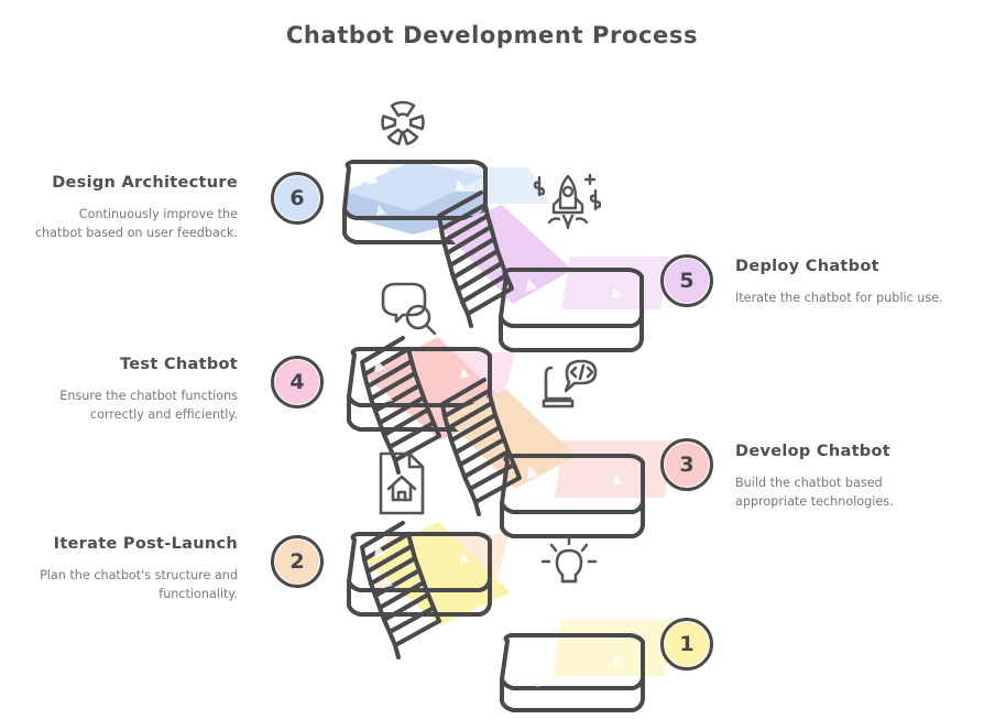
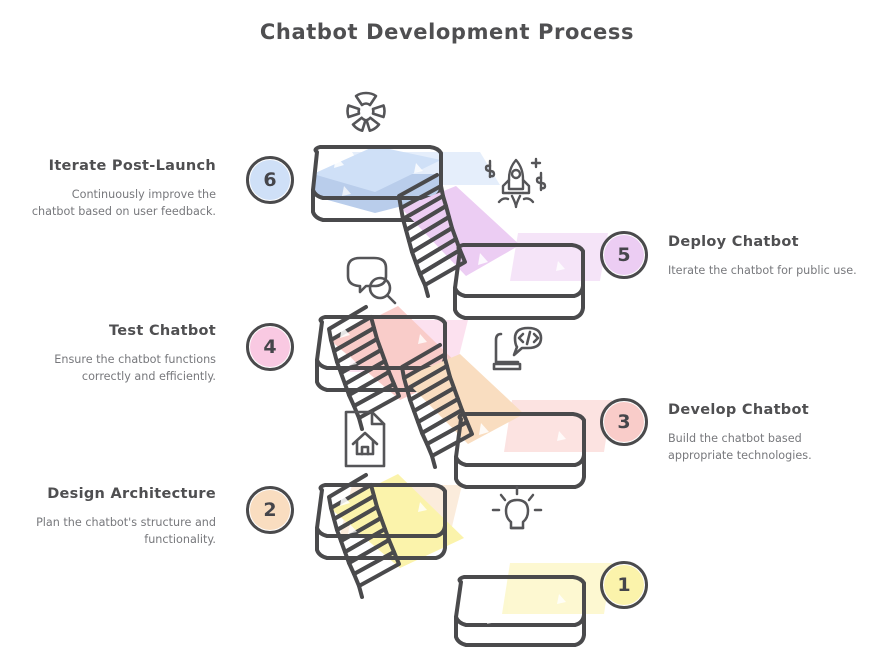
  Chatbot Development Process
  6
  4
  2
  5
  3
  1
- Design Architecture
+ Iterate Post-Launch
  Continuously improve the chatbot based on user feedback.
  Test Chatbot
  Ensure the chatbot functions correctly and efficiently.
- Iterate Post-Launch
+ Design Architecture
  Plan the chatbot's structure and functionality.
  Deploy Chatbot
  Iterate the chatbot for public use.
  Develop Chatbot
  Build the chatbot based appropriate technologies.
